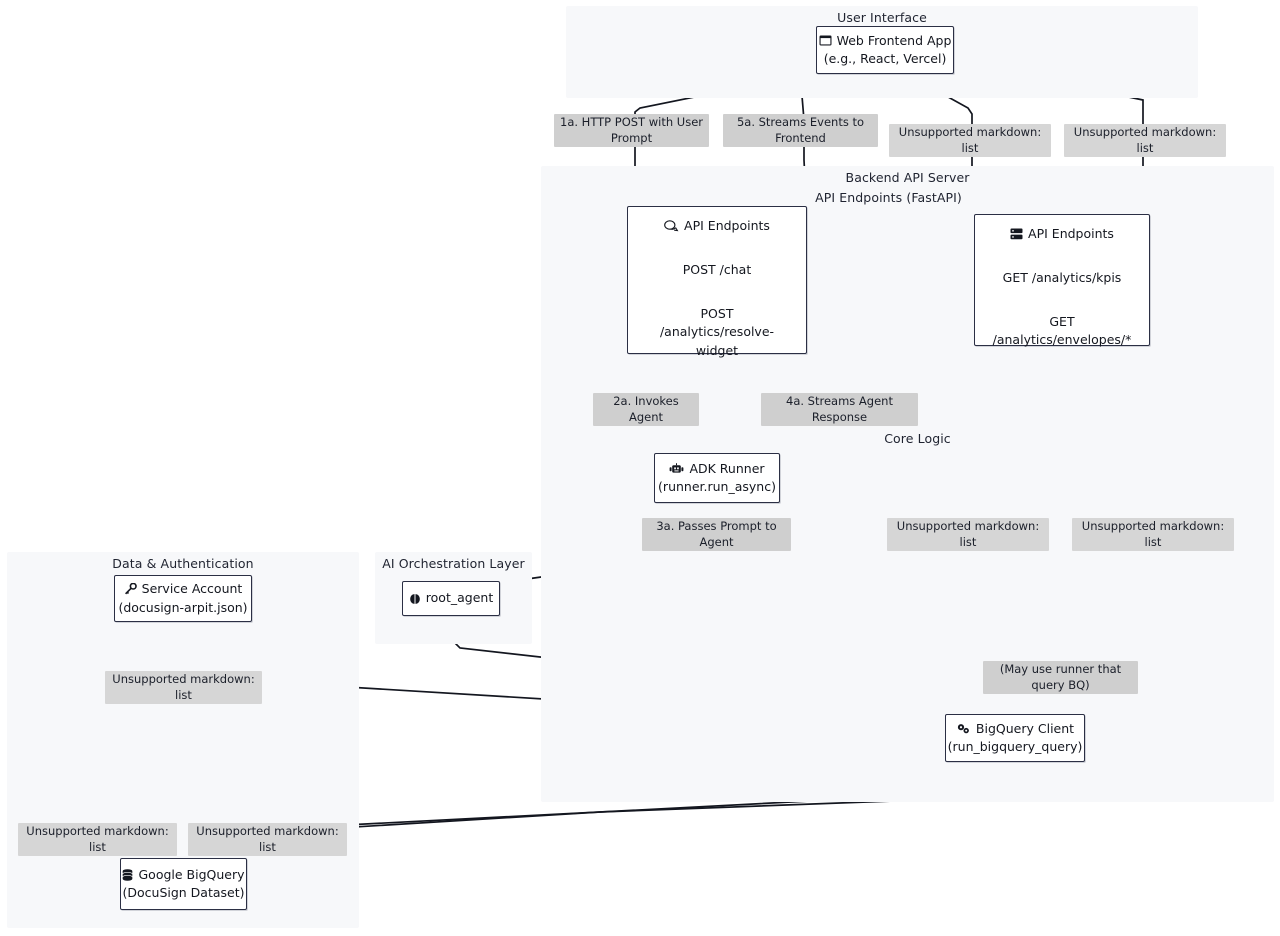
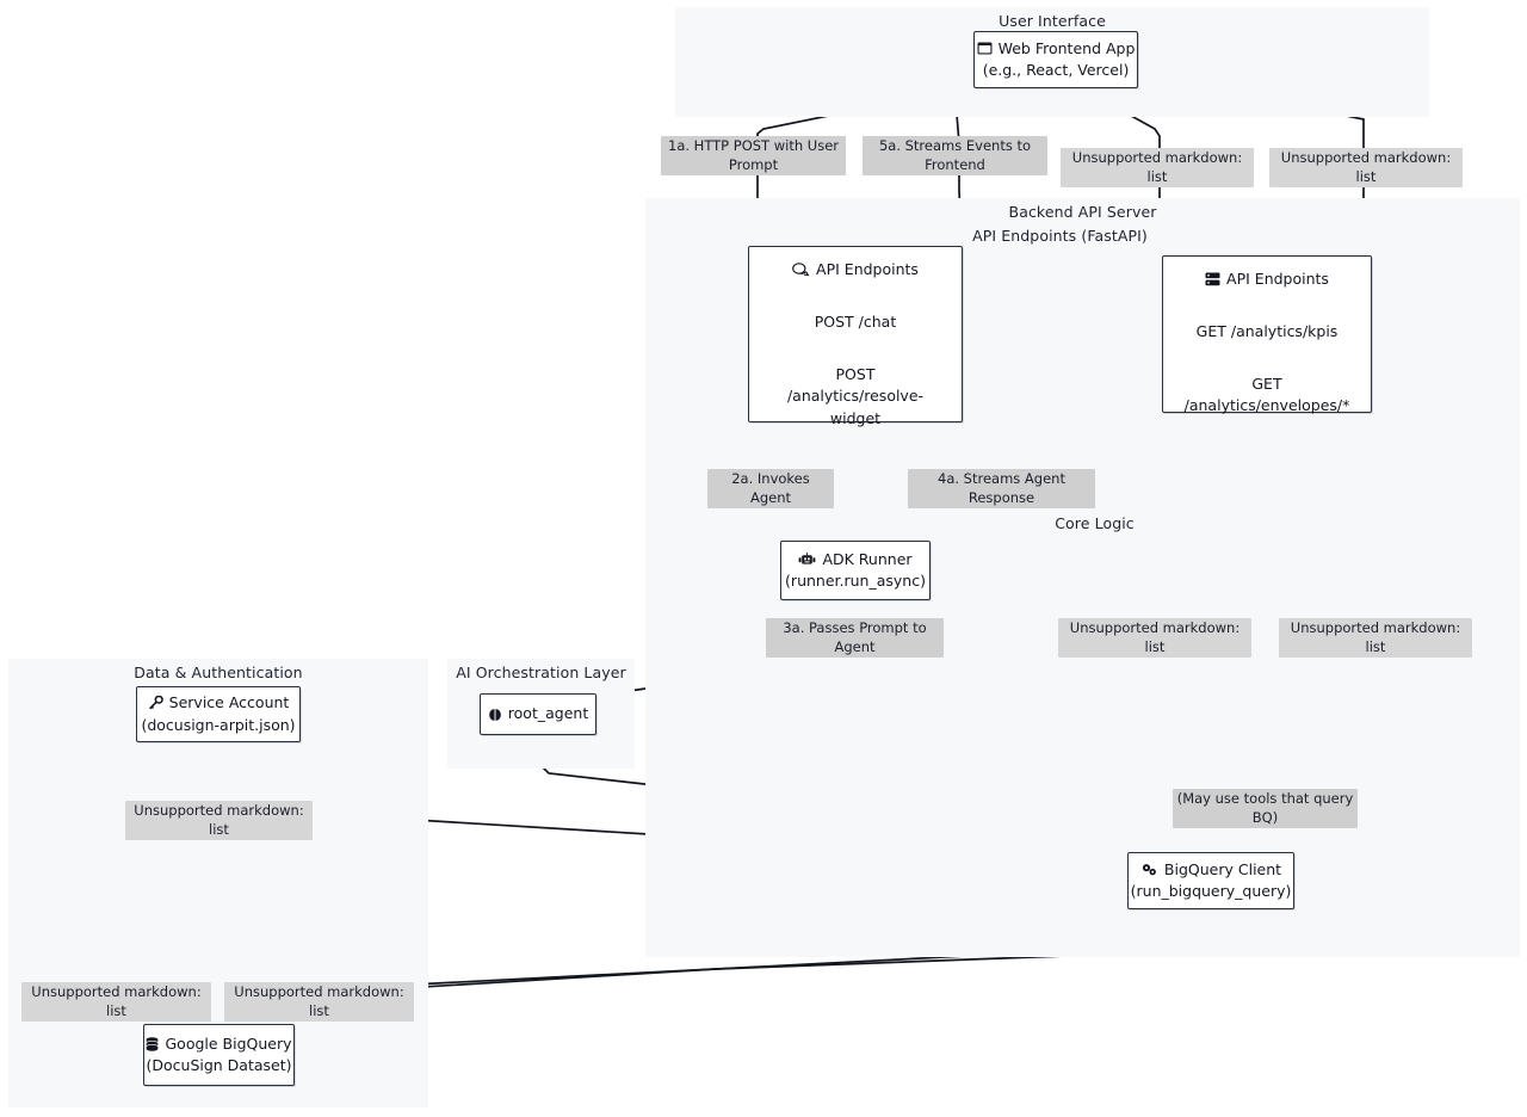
  User Interface
  Backend API Server
  API Endpoints (FastAPI)
  Core Logic
  AI Orchestration Layer
  Data & Authentication
  Web Frontend App
  (e.g., React, Vercel)
  API Endpoints
  POST /chat
  POST /analytics/resolve-widget
  API Endpoints
  GET /analytics/kpis
  GET /analytics/envelopes/*
  ADK Runner
  (runner.run_async)
  root_agent
  Service Account
  (docusign-arpit.json)
  BigQuery Client
  (run_bigquery_query)
  Google BigQuery
  (DocuSign Dataset)
  1a. HTTP POST with User Prompt
  5a. Streams Events to Frontend
  Unsupported markdown: list
  Unsupported markdown: list
  2a. Invokes Agent
  4a. Streams Agent Response
  Unsupported markdown: list
  Unsupported markdown: list
  3a. Passes Prompt to Agent
  Unsupported markdown: list
- (May use runner that query BQ)
+ (May use tools that query BQ)
  Unsupported markdown: list
  Unsupported markdown: list
